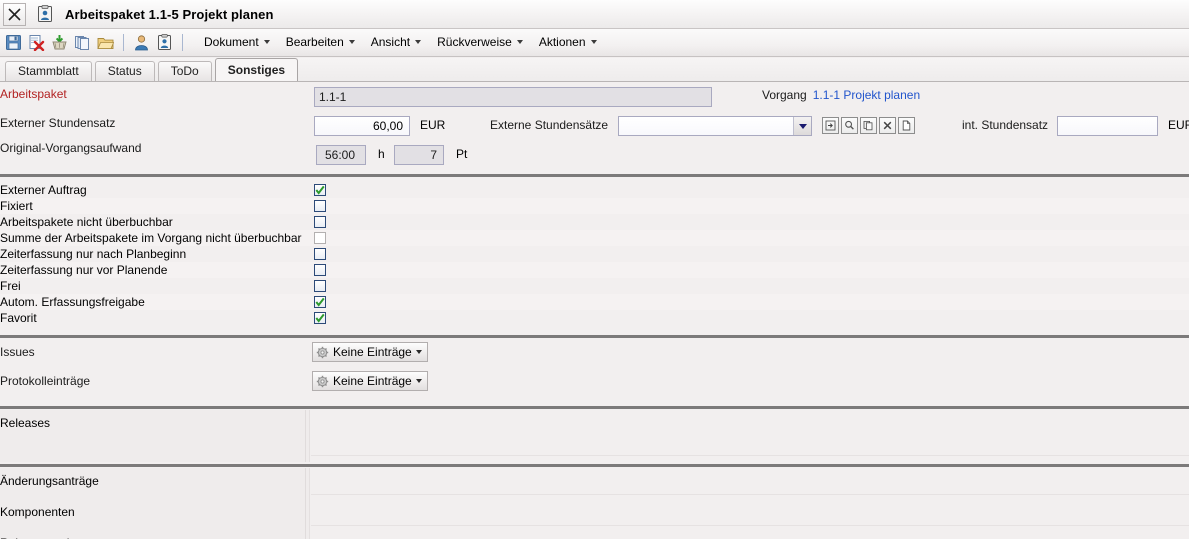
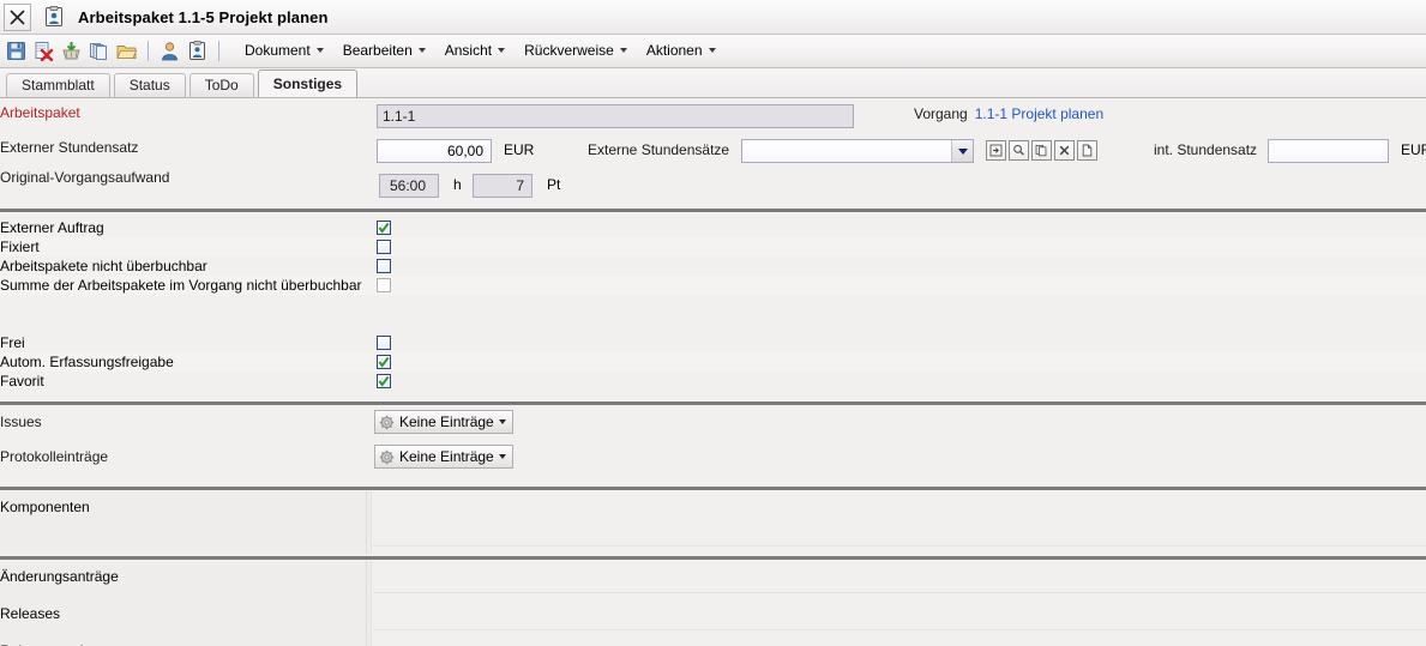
  Arbeitspaket 1.1-5 Projekt planen
  Dokument
  Bearbeiten
  Ansicht
  Rückverweise
  Aktionen
  Stammblatt
  Status
  ToDo
  Sonstiges
  Arbeitspaket
  1.1-1
  Vorgang
  1.1-1 Projekt planen
  Externer Stundensatz
  60,00
  EUR
  Externe Stundensätze
  int. Stundensatz
  Original-Vorgangsaufwand
  56:00
  h
  7
  Pt
  Externer Auftrag
  Fixiert
  Arbeitspakete nicht überbuchbar
  Summe der Arbeitspakete im Vorgang nicht überbuchbar
- Zeiterfassung nur nach Planbeginn
- Zeiterfassung nur vor Planende
  Frei
  Autom. Erfassungsfreigabe
  Favorit
  Issues
  Keine Einträge
  Protokolleinträge
  Keine Einträge
- Releases
+ Komponenten
  Änderungsanträge
- Komponenten
+ Releases
